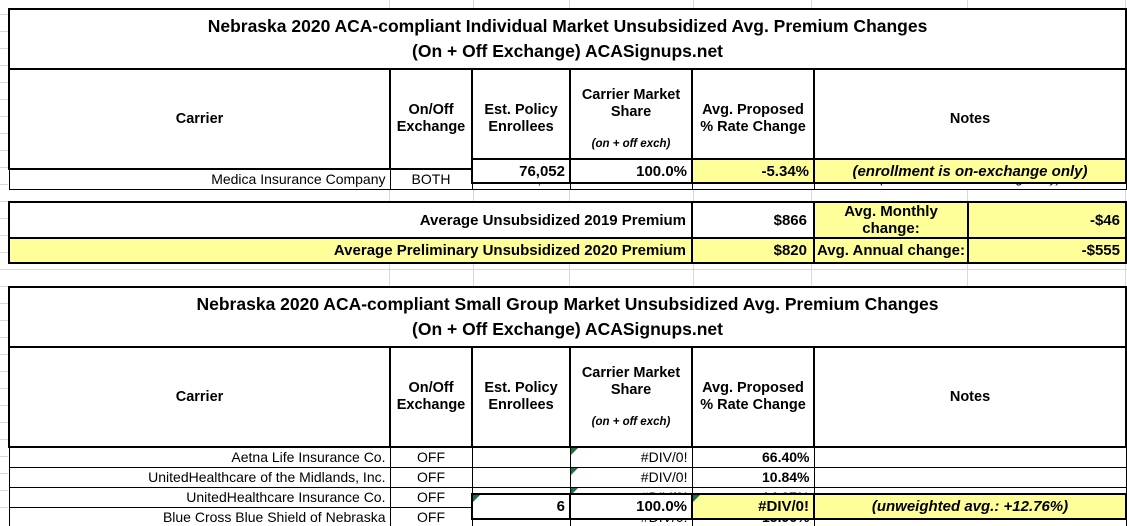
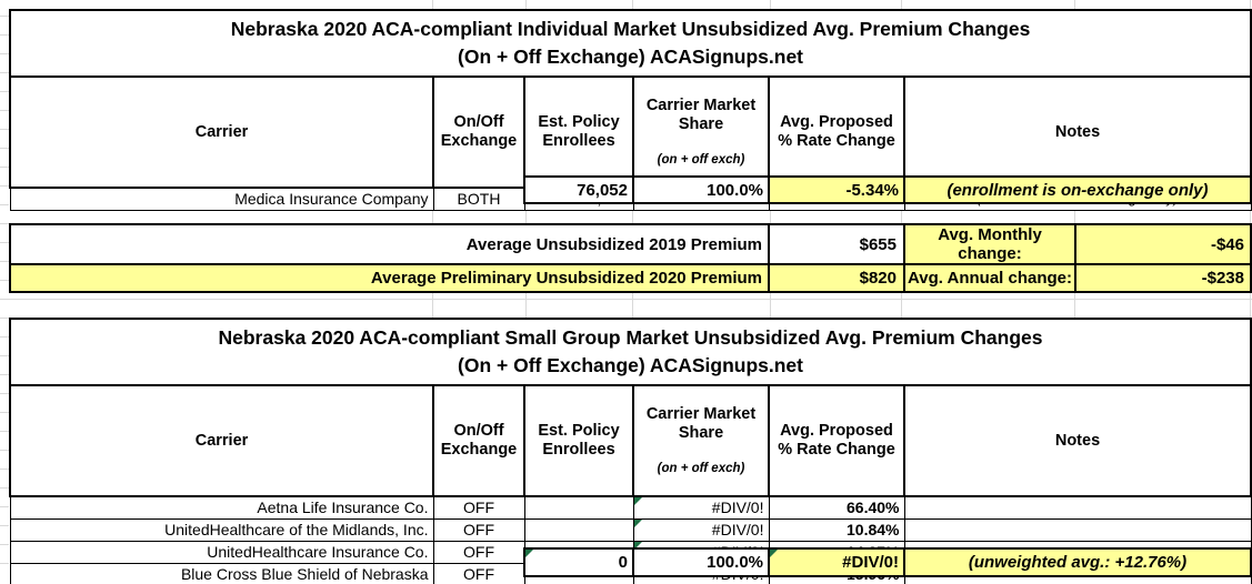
  Nebraska 2020 ACA-compliant Individual Market Unsubsidized Avg. Premium Changes (On + Off Exchange) ACASignups.net
  Carrier	On/Off Exchange	Est. Policy Enrollees	Carrier Market Share (on + off exch)	Avg. Proposed % Rate Change	Notes
  76,052	100.0%	-5.34%	(enrollment is on-exchange only)
- Average Unsubsidized 2019 Premium	$866	Avg. Monthly change:	-$46
+ Average Unsubsidized 2019 Premium	$655	Avg. Monthly change:	-$46
- Average Preliminary Unsubsidized 2020 Premium	$820	Avg. Annual change:	-$555
+ Average Preliminary Unsubsidized 2020 Premium	$820	Avg. Annual change:	-$238
  Nebraska 2020 ACA-compliant Small Group Market Unsubsidized Avg. Premium Changes (On + Off Exchange) ACASignups.net
  Carrier	On/Off Exchange	Est. Policy Enrollees	Carrier Market Share (on + off exch)	Avg. Proposed % Rate Change	Notes
  Aetna Life Insurance Co.	OFF		#DIV/0!	66.40%
  UnitedHealthcare of the Midlands, Inc.	OFF		#DIV/0!	10.84%
  UnitedHealthcare Insurance Co.	OFF
  Blue Cross Blue Shield of Nebraska	OFF
- 6	100.0%	#DIV/0!	(unweighted avg.: +12.76%)
+ 0	100.0%	#DIV/0!	(unweighted avg.: +12.76%)
